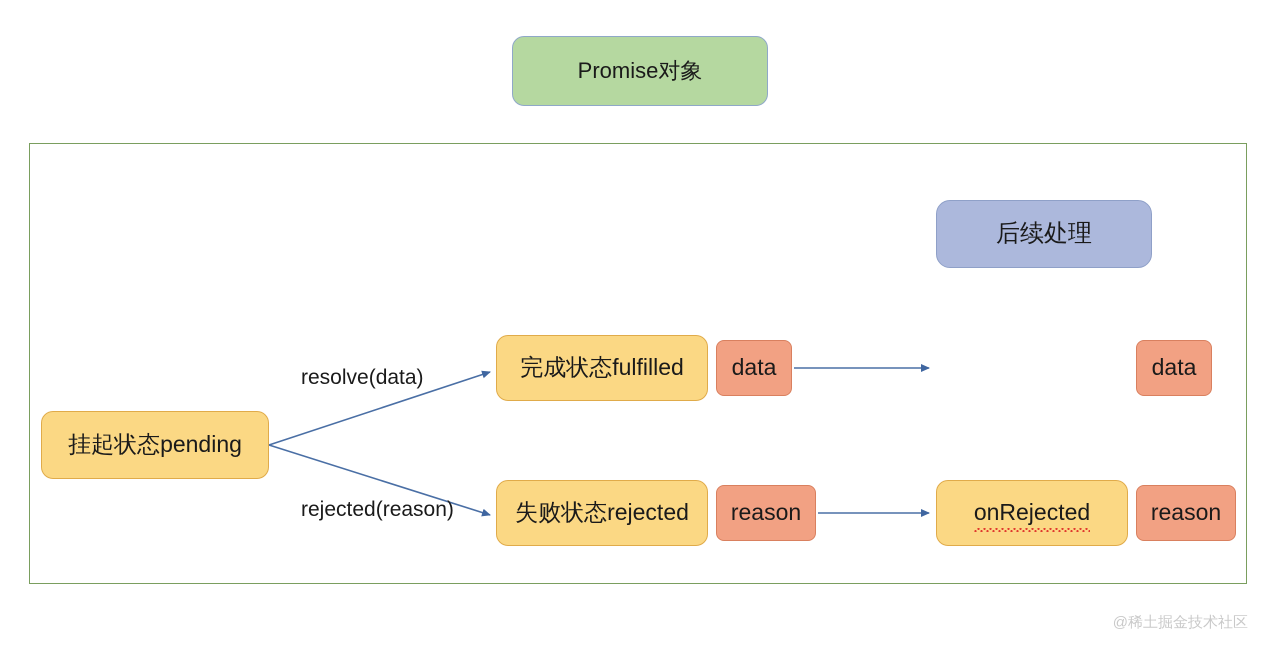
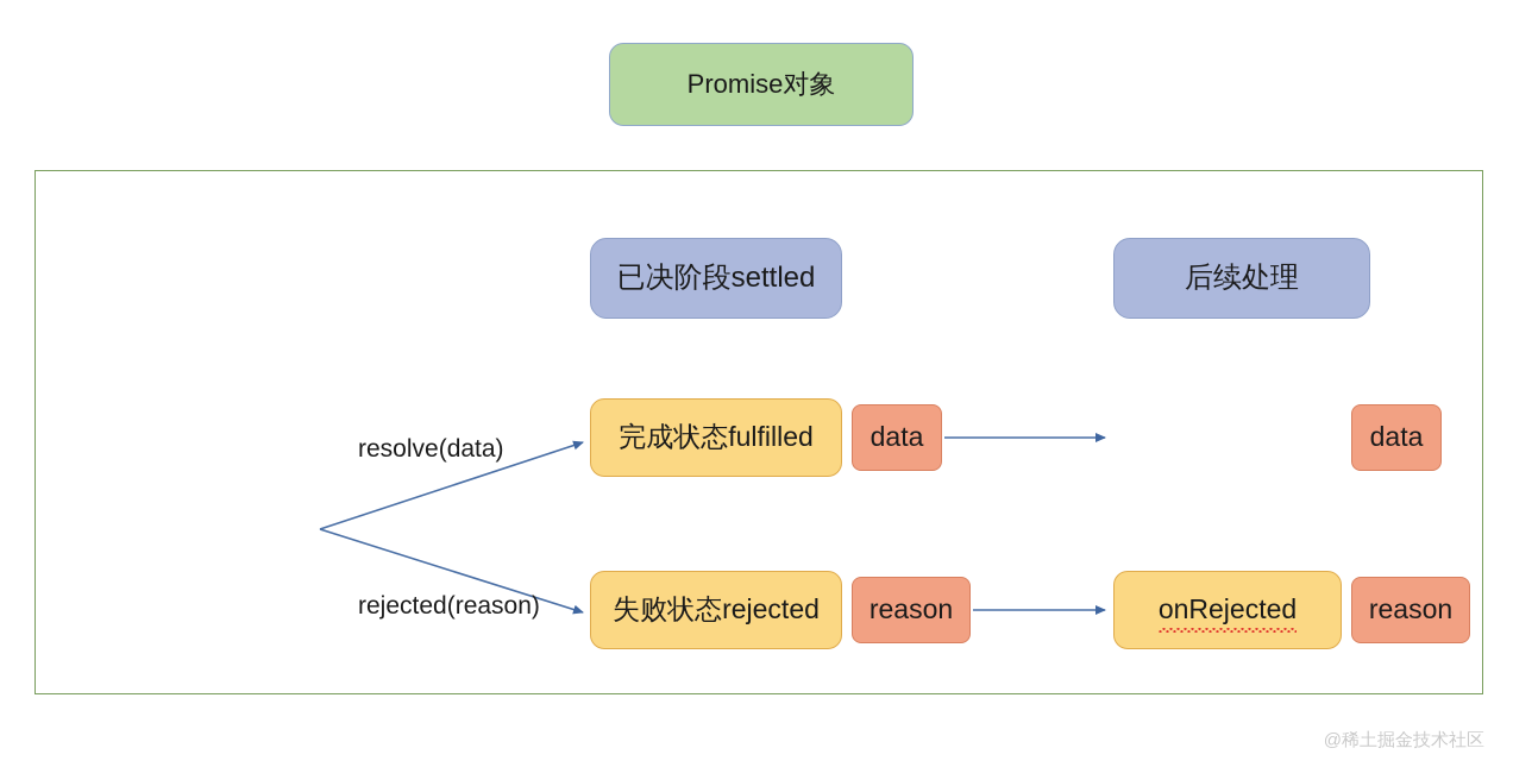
  Promise对象
+ 已决阶段settled
  后续处理
- 挂起状态pending
  完成状态fulfilled
  失败状态rejected
  data
  reason
  onRejected
  data
  reason
  resolve(data)
  rejected(reason)
  @稀土掘金技术社区
